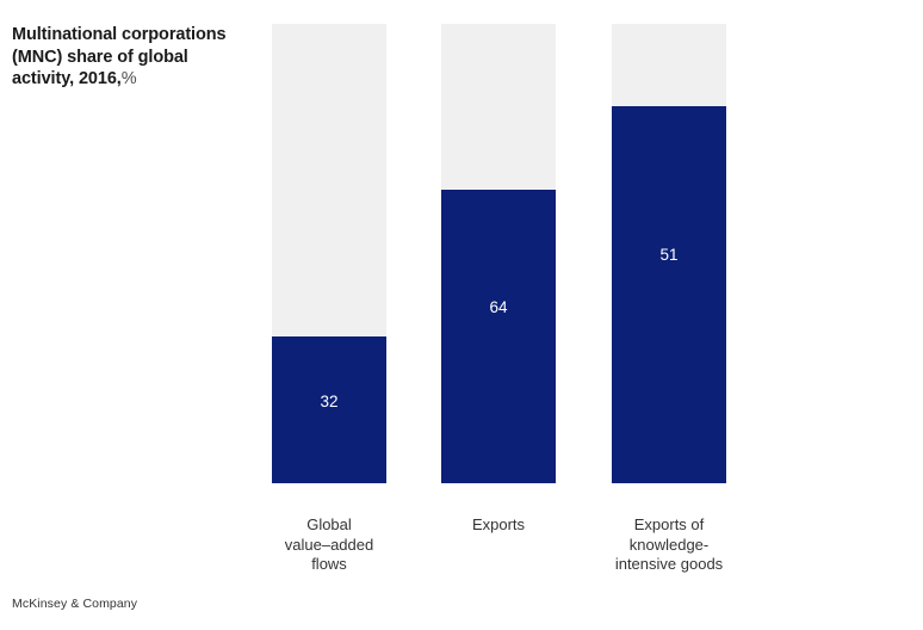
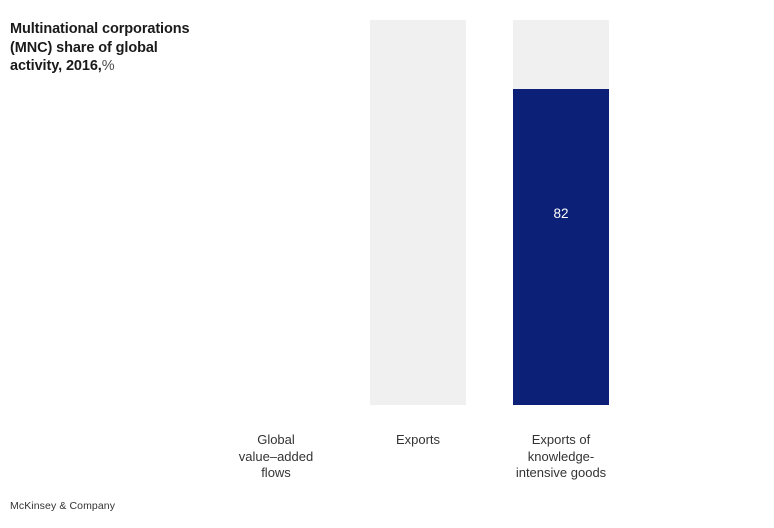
  Multinational corporations (MNC) share of global activity, 2016,%
- 32
- 64
- 51
+ 82
  Global
  value–added
  flows
  Exports
  Exports of
  knowledge-
  intensive goods
  McKinsey & Company
